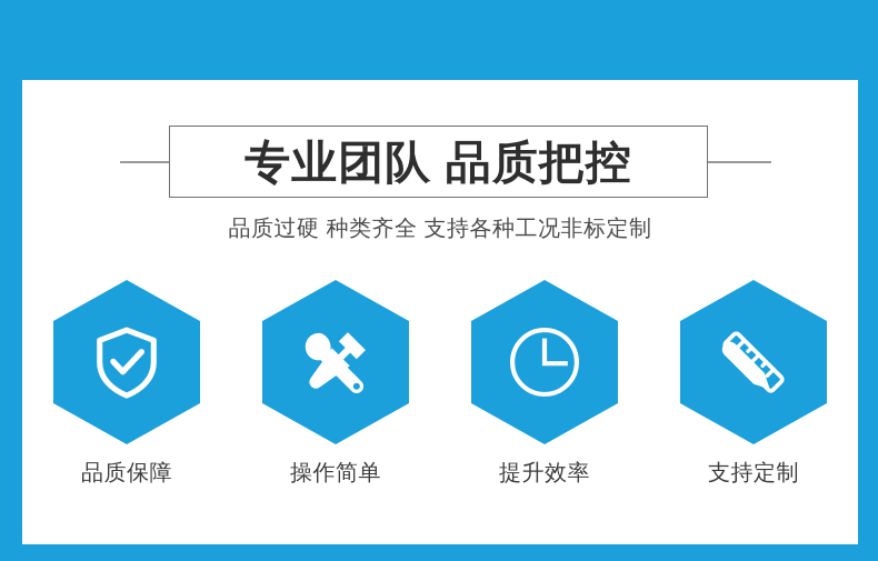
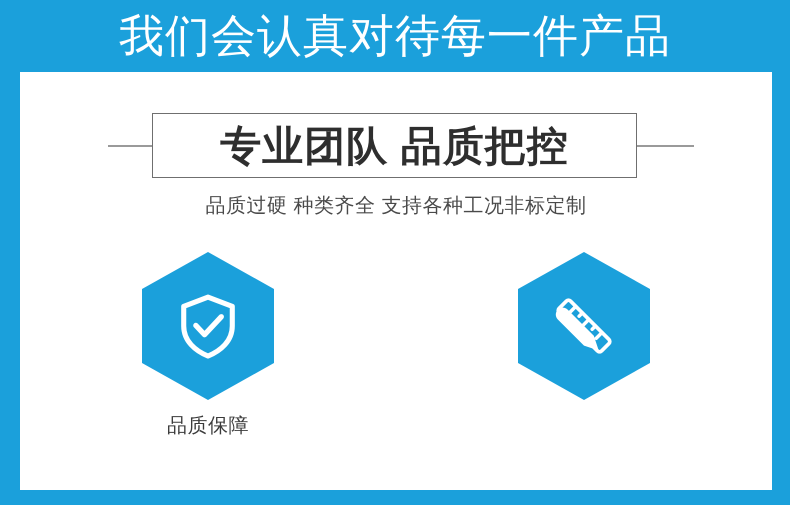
+ 我们会认真对待每一件产品
  专业团队 品质把控
  品质过硬 种类齐全 支持各种工况非标定制
  品质保障
- 操作简单
- 提升效率
- 支持定制
